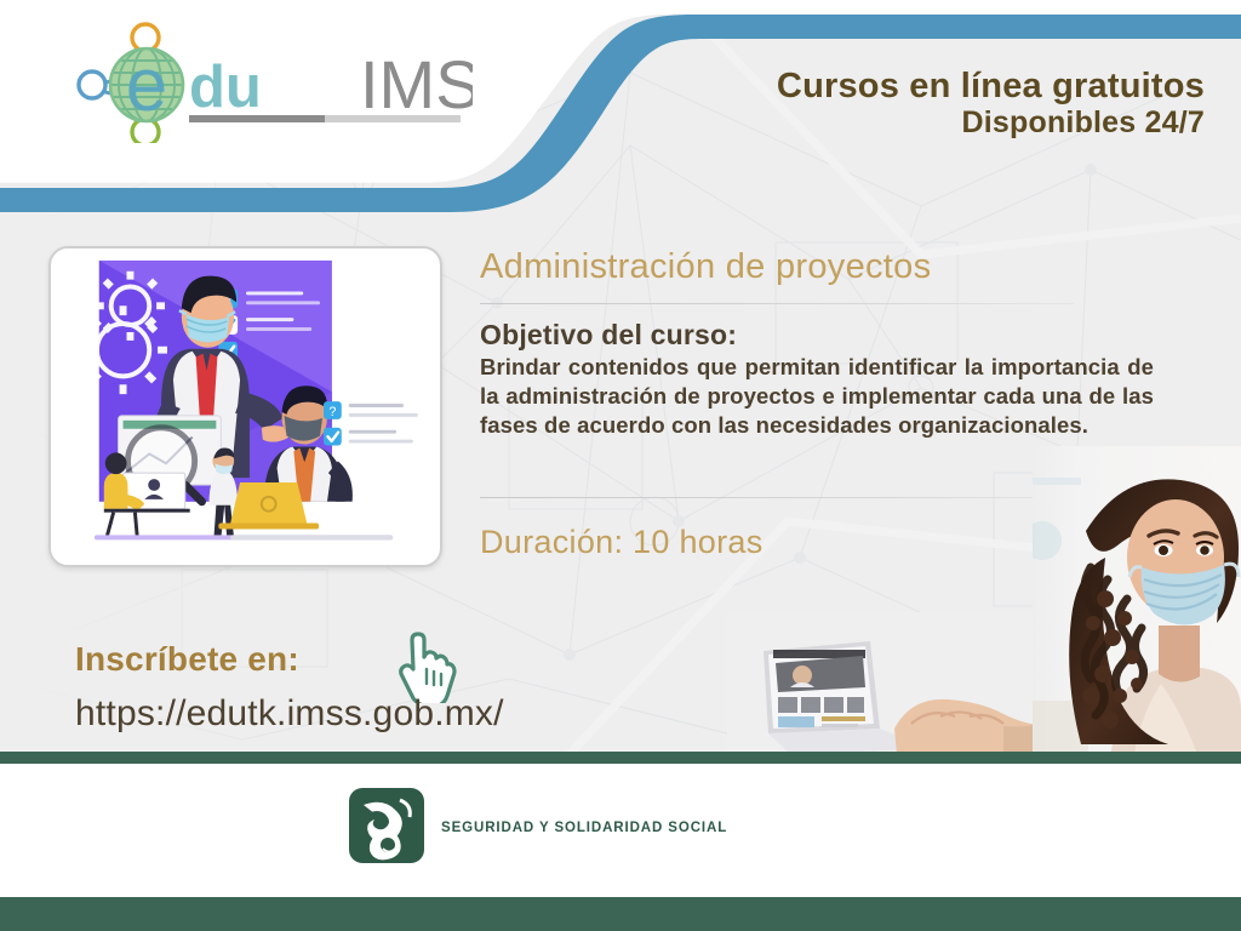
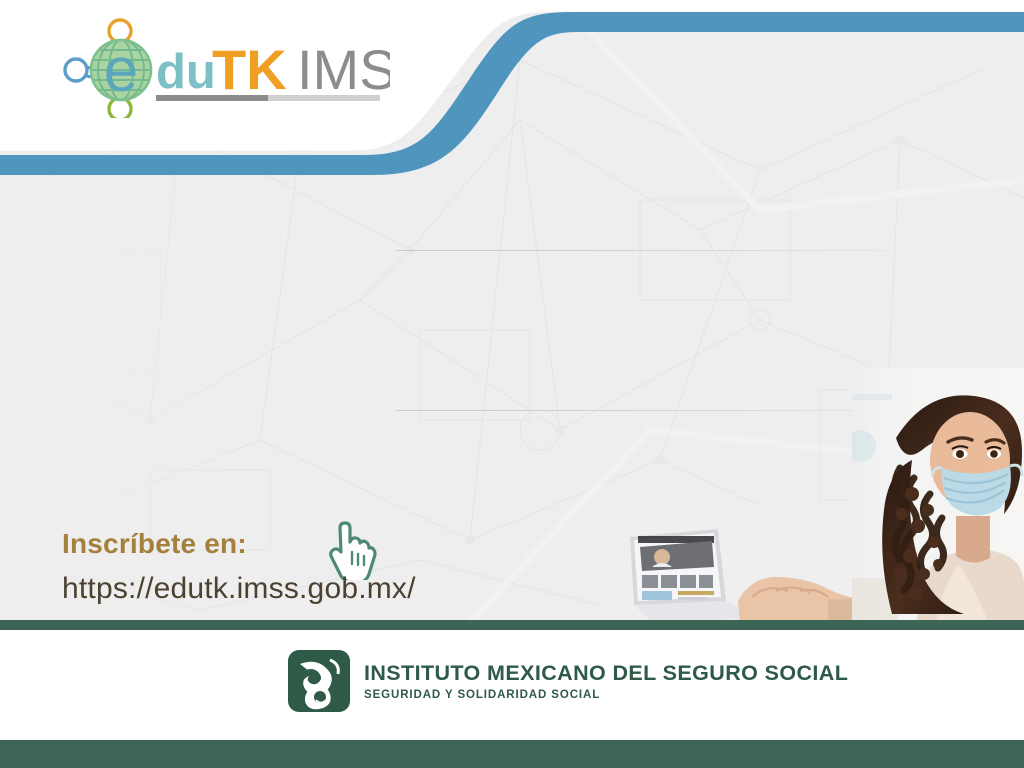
  e
  du
+ TK
  IMS
- Cursos en línea gratuitos
- Disponibles 24/7
- ?
- Administración de proyectos
- Objetivo del curso:
- Brindar contenidos que permitan identificar la importancia de la administración de proyectos e implementar cada una de las fases de acuerdo con las necesidades organizacionales.
- Duración: 10 horas
  Inscríbete en:
  https://edutk.imss.gob.mx/
+ INSTITUTO MEXICANO DEL SEGURO SOCIAL
  SEGURIDAD Y SOLIDARIDAD SOCIAL
